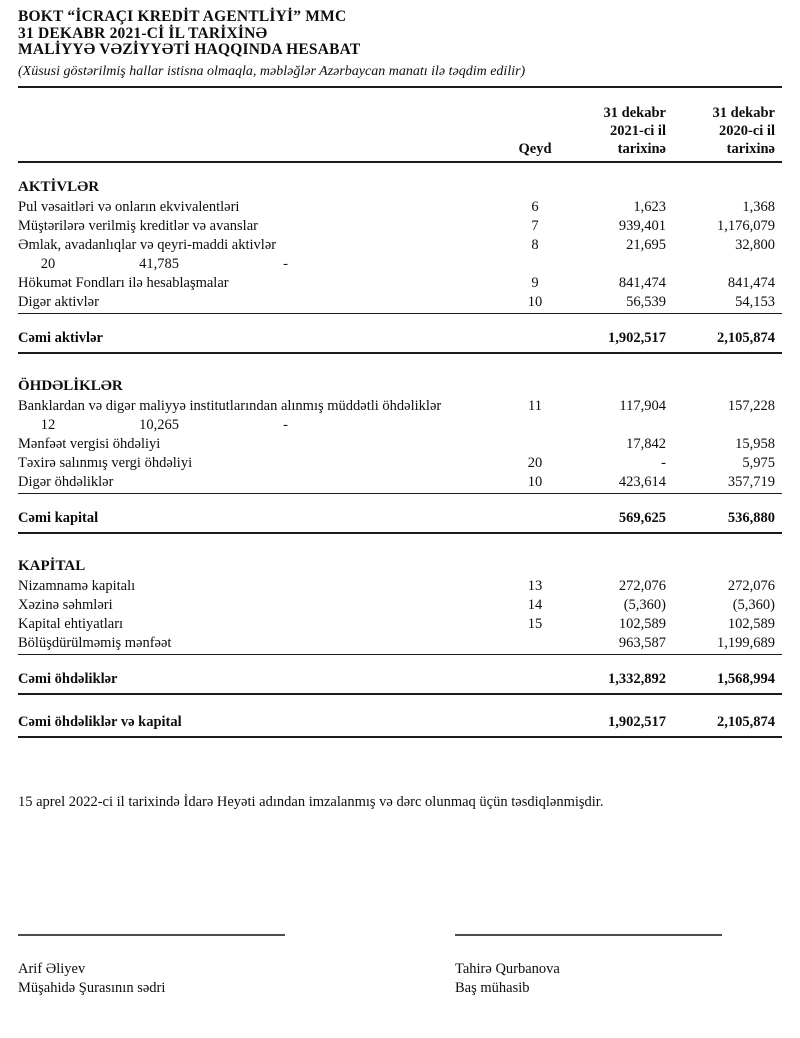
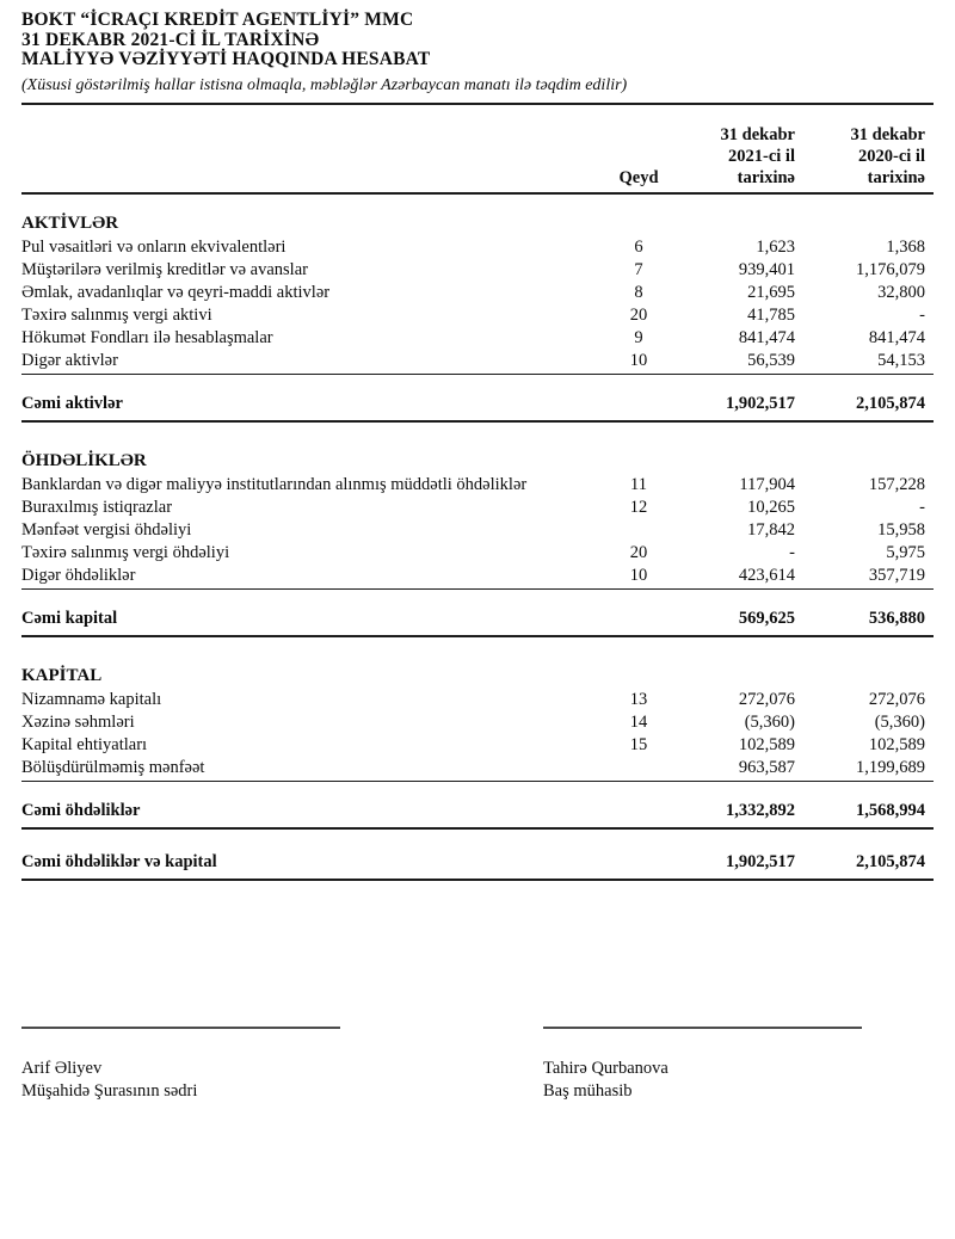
  BOKT “İCRAÇI KREDİT AGENTLİYİ” MMC
  31 DEKABR 2021-Cİ İL TARİXİNƏ
  MALİYYƏ VƏZİYYƏTİ HAQQINDA HESABAT
  (Xüsusi göstərilmiş hallar istisna olmaqla, məbləğlər Azərbaycan manatı ilə təqdim edilir)
  Qeyd
  31 dekabr
  2021-ci il
  tarixinə
  31 dekabr
  2020-ci il
  tarixinə
  AKTİVLƏR
  Pul vəsaitləri və onların ekvivalentləri
  6
  1,623
  1,368
  Müştərilərə verilmiş kreditlər və avanslar
  7
  939,401
  1,176,079
  Əmlak, avadanlıqlar və qeyri-maddi aktivlər
  8
  21,695
  32,800
+ Təxirə salınmış vergi aktivi
  20
  41,785
  -
  Hökumət Fondları ilə hesablaşmalar
  9
  841,474
  841,474
  Digər aktivlər
  10
  56,539
  54,153
  Cəmi aktivlər
  1,902,517
  2,105,874
  ÖHDƏLİKLƏR
  Banklardan və digər maliyyə institutlarından alınmış müddətli öhdəliklər
  11
  117,904
  157,228
+ Buraxılmış istiqrazlar
  12
  10,265
  -
  Mənfəət vergisi öhdəliyi
  17,842
  15,958
  Təxirə salınmış vergi öhdəliyi
  20
  -
  5,975
  Digər öhdəliklər
  10
  423,614
  357,719
  Cəmi kapital
  569,625
  536,880
  KAPİTAL
  Nizamnamə kapitalı
  13
  272,076
  272,076
  Xəzinə səhmləri
  14
  (5,360)
  (5,360)
  Kapital ehtiyatları
  15
  102,589
  102,589
  Bölüşdürülməmiş mənfəət
  963,587
  1,199,689
  Cəmi öhdəliklər
  1,332,892
  1,568,994
  Cəmi öhdəliklər və kapital
  1,902,517
  2,105,874
- 15 aprel 2022-ci il tarixində İdarə Heyəti adından imzalanmış və dərc olunmaq üçün təsdiqlənmişdir.
  Arif Əliyev
  Müşahidə Şurasının sədri
  Tahirə Qurbanova
  Baş mühasib
